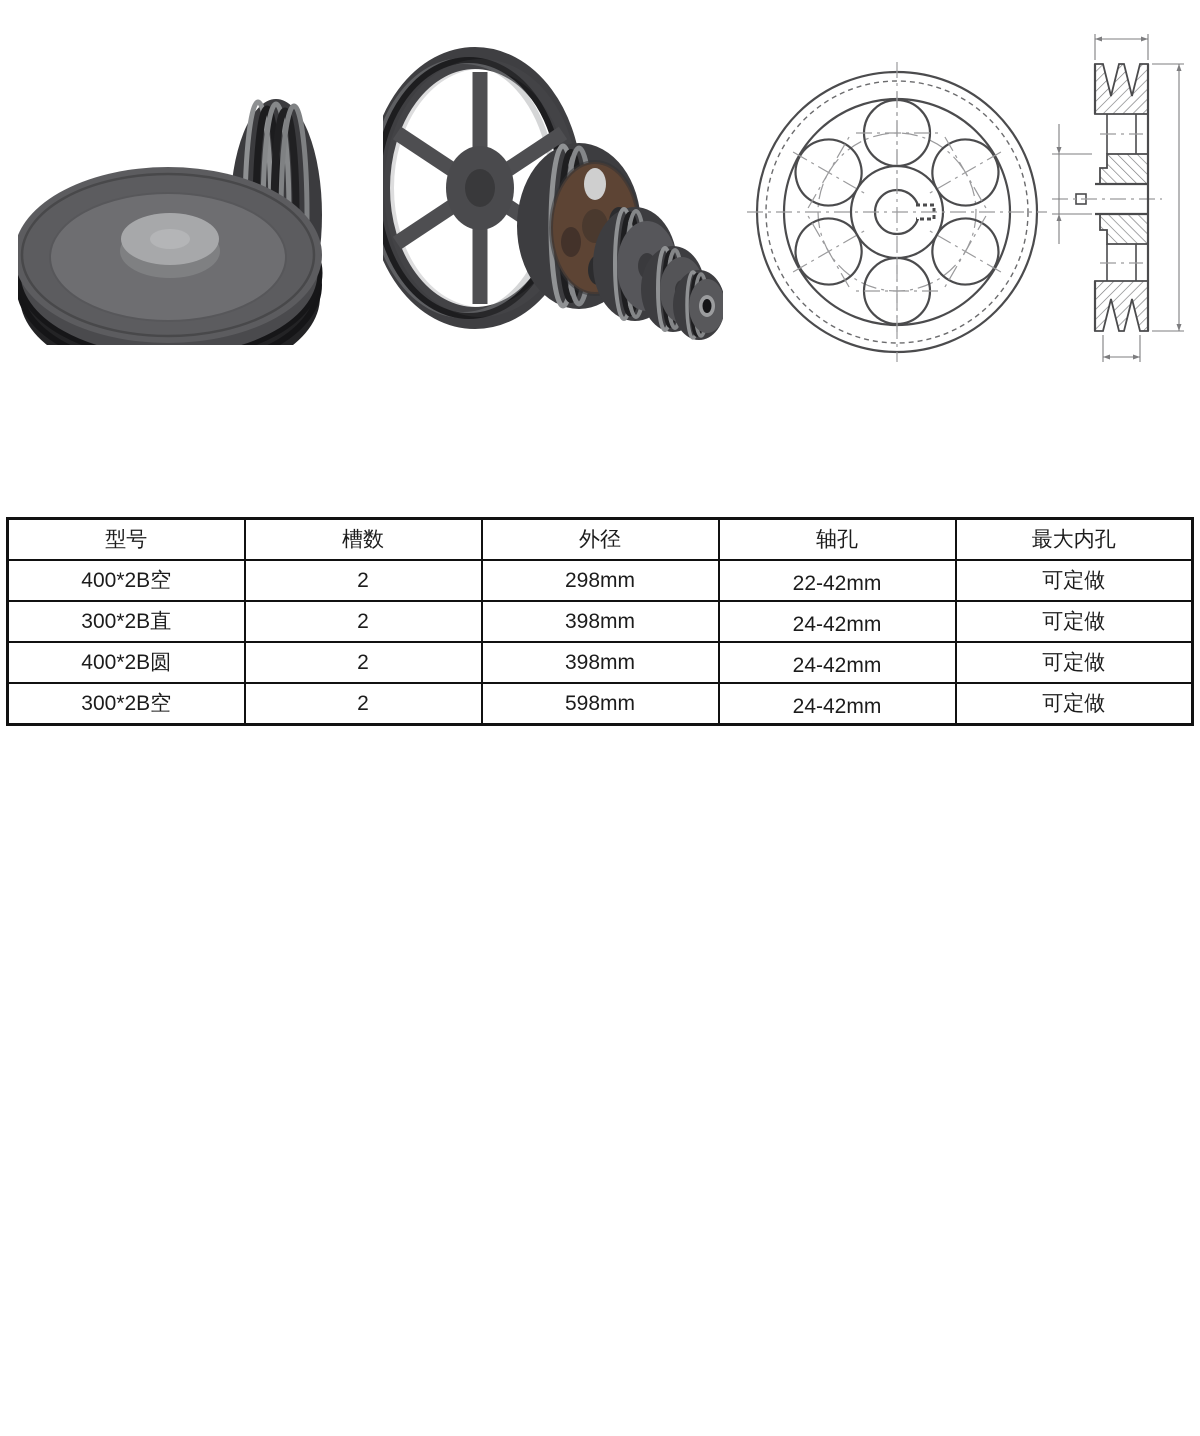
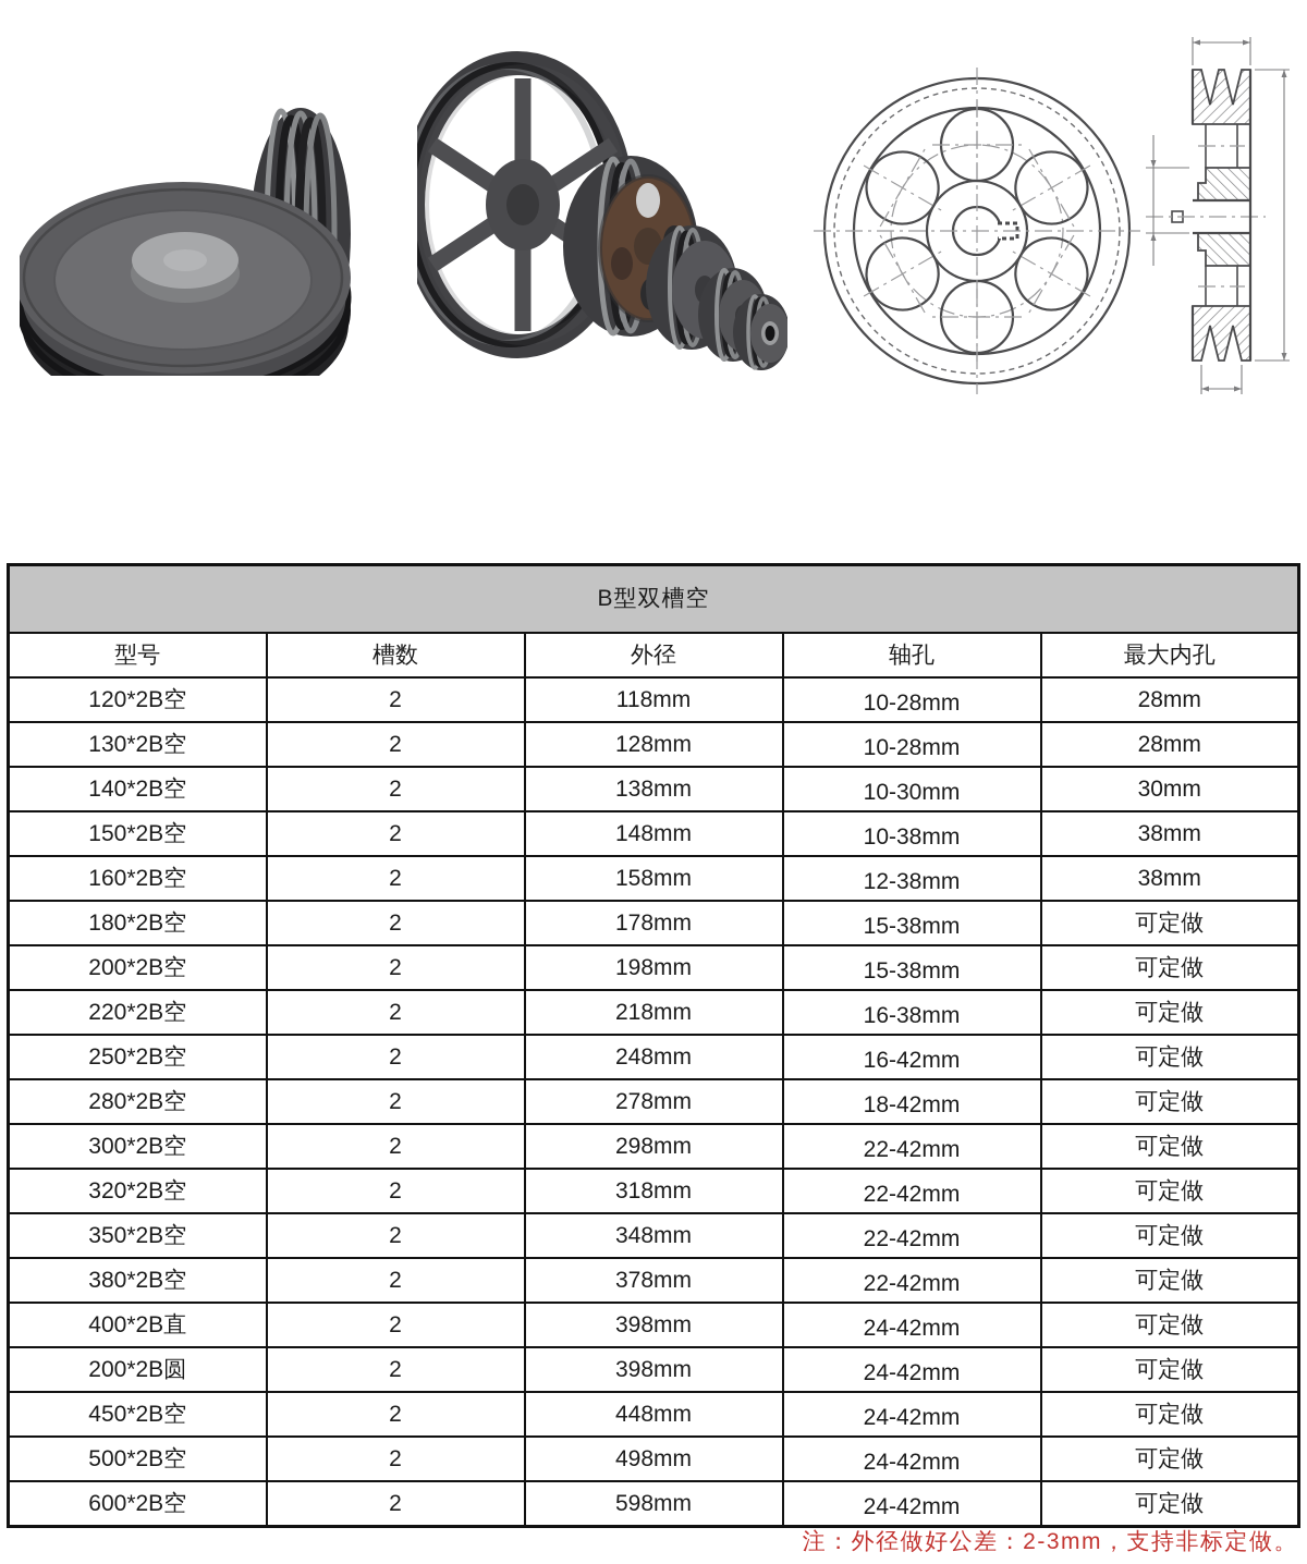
+ B型双槽空
  型号	槽数	外径	轴孔	最大内孔
+ 120*2B空	2	118mm	10-28mm	28mm
+ 130*2B空	2	128mm	10-28mm	28mm
+ 140*2B空	2	138mm	10-30mm	30mm
+ 150*2B空	2	148mm	10-38mm	38mm
+ 160*2B空	2	158mm	12-38mm	38mm
+ 180*2B空	2	178mm	15-38mm	可定做
+ 200*2B空	2	198mm	15-38mm	可定做
+ 220*2B空	2	218mm	16-38mm	可定做
+ 250*2B空	2	248mm	16-42mm	可定做
+ 280*2B空	2	278mm	18-42mm	可定做
- 400*2B空	2	298mm	22-42mm	可定做
+ 300*2B空	2	298mm	22-42mm	可定做
+ 320*2B空	2	318mm	22-42mm	可定做
+ 350*2B空	2	348mm	22-42mm	可定做
+ 380*2B空	2	378mm	22-42mm	可定做
- 300*2B直	2	398mm	24-42mm	可定做
+ 400*2B直	2	398mm	24-42mm	可定做
- 400*2B圆	2	398mm	24-42mm	可定做
+ 200*2B圆	2	398mm	24-42mm	可定做
+ 450*2B空	2	448mm	24-42mm	可定做
+ 500*2B空	2	498mm	24-42mm	可定做
- 300*2B空	2	598mm	24-42mm	可定做
+ 600*2B空	2	598mm	24-42mm	可定做
+ 注：外径做好公差：2-3mm，支持非标定做。
